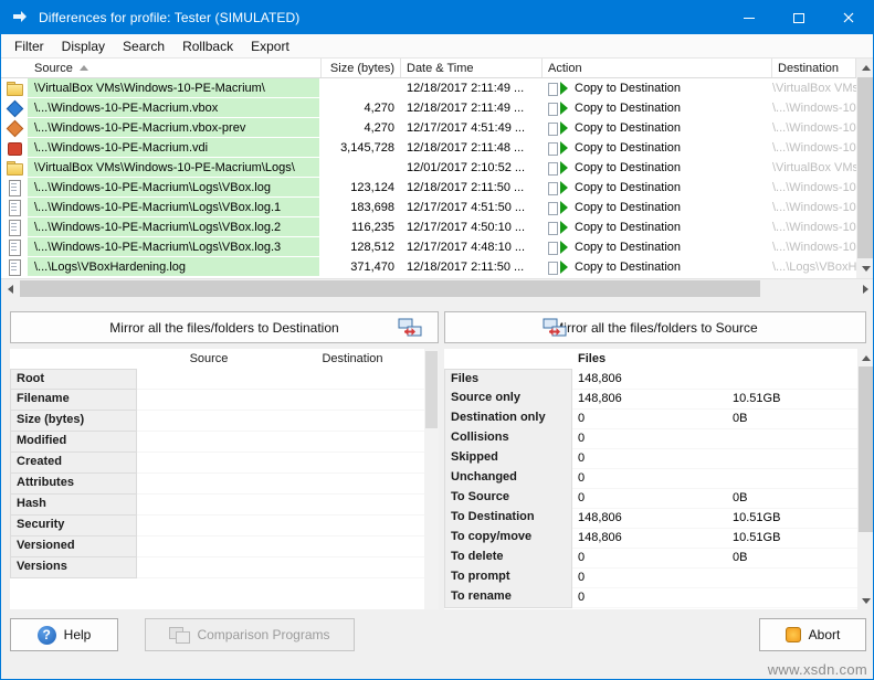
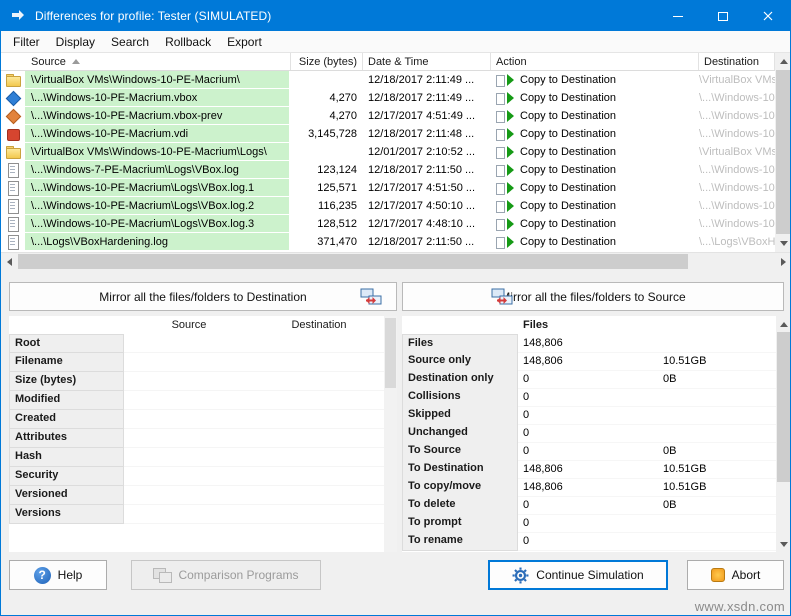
  Differences for profile: Tester (SIMULATED)
  Filter
  Display
  Search
  Rollback
  Export
  Source
  Size (bytes)
  Date & Time
  Action
  Destination
  \VirtualBox VMs\Windows-10-PE-Macrium\
  12/18/2017 2:11:49 ...
  Copy to Destination
  \VirtualBox VM
  \...\Windows-10-PE-Macrium.vbox
  4,270
  12/18/2017 2:11:49 ...
  Copy to Destination
  \...\Windows-10
  \...\Windows-10-PE-Macrium.vbox-prev
  4,270
  12/17/2017 4:51:49 ...
  Copy to Destination
  \...\Windows-10
  \...\Windows-10-PE-Macrium.vdi
  3,145,728
  12/18/2017 2:11:48 ...
  Copy to Destination
  \...\Windows-10
  \VirtualBox VMs\Windows-10-PE-Macrium\Logs\
  12/01/2017 2:10:52 ...
  Copy to Destination
  \VirtualBox VM
- \...\Windows-10-PE-Macrium\Logs\VBox.log
+ \...\Windows-7-PE-Macrium\Logs\VBox.log
  123,124
  12/18/2017 2:11:50 ...
  Copy to Destination
  \...\Windows-10
  \...\Windows-10-PE-Macrium\Logs\VBox.log.1
- 183,698
+ 125,571
  12/17/2017 4:51:50 ...
  Copy to Destination
  \...\Windows-10
  \...\Windows-10-PE-Macrium\Logs\VBox.log.2
  116,235
  12/17/2017 4:50:10 ...
  Copy to Destination
  \...\Windows-10
  \...\Windows-10-PE-Macrium\Logs\VBox.log.3
  128,512
  12/17/2017 4:48:10 ...
  Copy to Destination
  \...\Windows-10
  \...\Logs\VBoxHardening.log
  371,470
  12/18/2017 2:11:50 ...
  Copy to Destination
  \...\Logs\VBoxH
  Mirror all the files/folders to Destination
  rror all the files/folders to Source
  Source
  Destination
  Root
  Filename
  Size (bytes)
  Modified
  Created
  Attributes
  Hash
  Security
  Versioned
  Versions
  Files
  Files
  148,806
  Source only
  148,806
  10.51GB
  Destination only
  0
  0B
  Collisions
  0
  Skipped
  0
  Unchanged
  0
  To Source
  0
  0B
  To Destination
  148,806
  10.51GB
  To copy/move
  148,806
  10.51GB
  To delete
  0
  0B
  To prompt
  0
  To rename
  0
  ?
  Help
  Comparison Programs
+ Continue Simulation
  Abort
  www.xsdn.com
